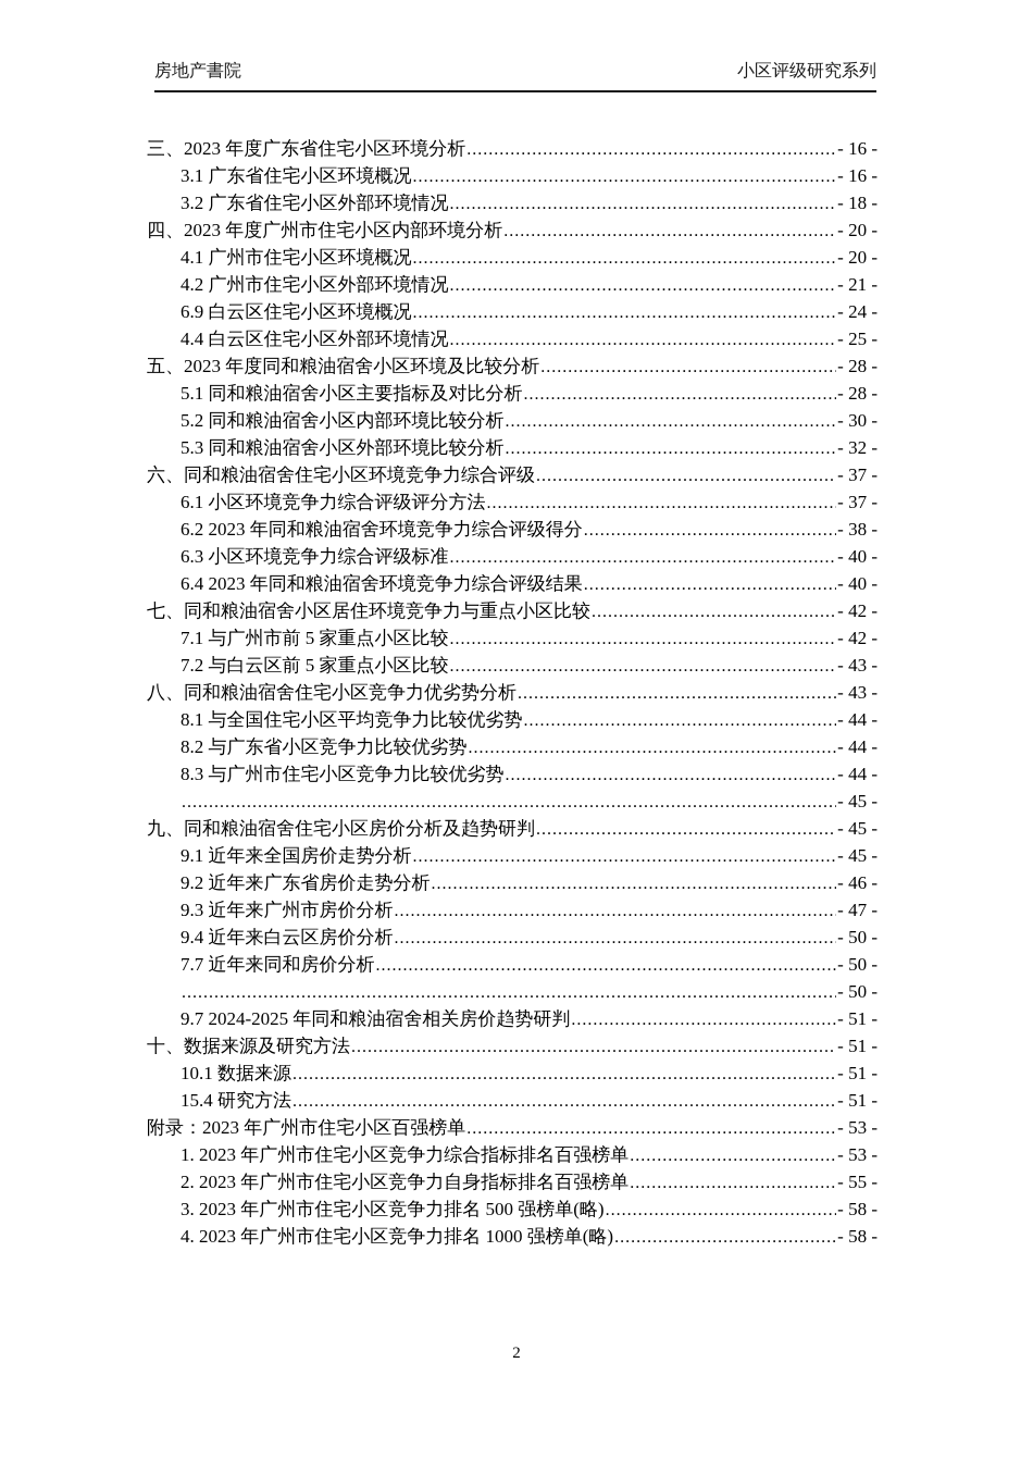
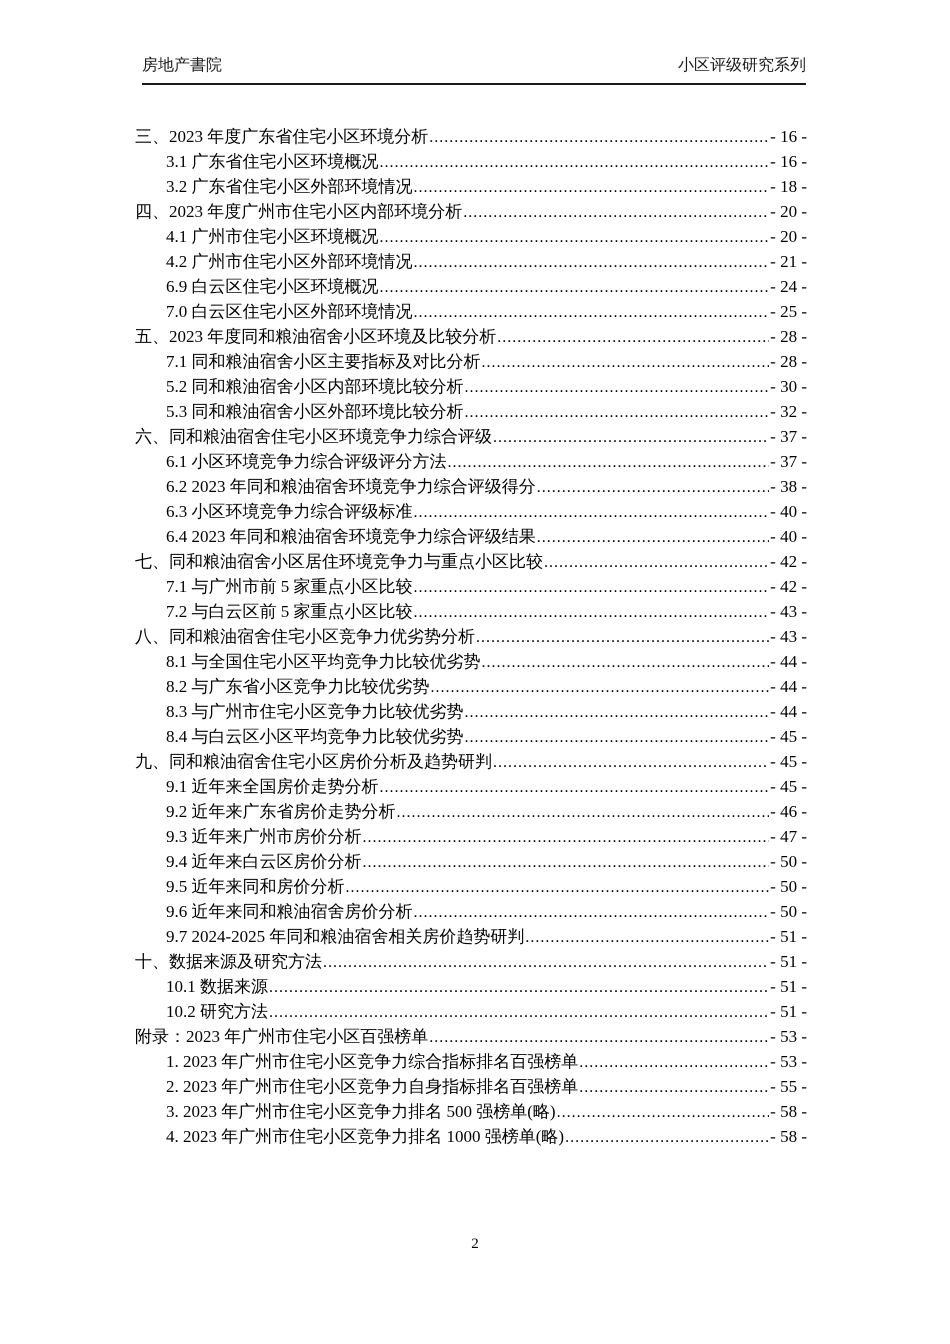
  房地产書院
  小区评级研究系列
  三、2023 年度广东省住宅小区环境分析
  - 16 -
  3.1 广东省住宅小区环境概况
  - 16 -
  3.2 广东省住宅小区外部环境情况
  - 18 -
  四、2023 年度广州市住宅小区内部环境分析
  - 20 -
  4.1 广州市住宅小区环境概况
  - 20 -
  4.2 广州市住宅小区外部环境情况
  - 21 -
  6.9 白云区住宅小区环境概况
  - 24 -
- 4.4 白云区住宅小区外部环境情况
+ 7.0 白云区住宅小区外部环境情况
  - 25 -
  五、2023 年度同和粮油宿舍小区环境及比较分析
  - 28 -
- 5.1 同和粮油宿舍小区主要指标及对比分析
+ 7.1 同和粮油宿舍小区主要指标及对比分析
  - 28 -
  5.2 同和粮油宿舍小区内部环境比较分析
  - 30 -
  5.3 同和粮油宿舍小区外部环境比较分析
  - 32 -
  六、同和粮油宿舍住宅小区环境竞争力综合评级
  - 37 -
  6.1 小区环境竞争力综合评级评分方法
  - 37 -
  6.2 2023 年同和粮油宿舍环境竞争力综合评级得分
  - 38 -
  6.3 小区环境竞争力综合评级标准
  - 40 -
  6.4 2023 年同和粮油宿舍环境竞争力综合评级结果
  - 40 -
  七、同和粮油宿舍小区居住环境竞争力与重点小区比较
  - 42 -
  7.1 与广州市前 5 家重点小区比较
  - 42 -
  7.2 与白云区前 5 家重点小区比较
  - 43 -
  八、同和粮油宿舍住宅小区竞争力优劣势分析
  - 43 -
  8.1 与全国住宅小区平均竞争力比较优劣势
  - 44 -
  8.2 与广东省小区竞争力比较优劣势
  - 44 -
  8.3 与广州市住宅小区竞争力比较优劣势
  - 44 -
+ 8.4 与白云区小区平均竞争力比较优劣势
  - 45 -
  九、同和粮油宿舍住宅小区房价分析及趋势研判
  - 45 -
  9.1 近年来全国房价走势分析
  - 45 -
  9.2 近年来广东省房价走势分析
  - 46 -
  9.3 近年来广州市房价分析
  - 47 -
  9.4 近年来白云区房价分析
  - 50 -
- 7.7 近年来同和房价分析
+ 9.5 近年来同和房价分析
  - 50 -
+ 9.6 近年来同和粮油宿舍房价分析
  - 50 -
  9.7 2024-2025 年同和粮油宿舍相关房价趋势研判
  - 51 -
  十、数据来源及研究方法
  - 51 -
  10.1 数据来源
  - 51 -
- 15.4 研究方法
+ 10.2 研究方法
  - 51 -
  附录：2023 年广州市住宅小区百强榜单
  - 53 -
  1. 2023 年广州市住宅小区竞争力综合指标排名百强榜单
  - 53 -
  2. 2023 年广州市住宅小区竞争力自身指标排名百强榜单
  - 55 -
  3. 2023 年广州市住宅小区竞争力排名 500 强榜单(略)
  - 58 -
  4. 2023 年广州市住宅小区竞争力排名 1000 强榜单(略)
  - 58 -
  2
